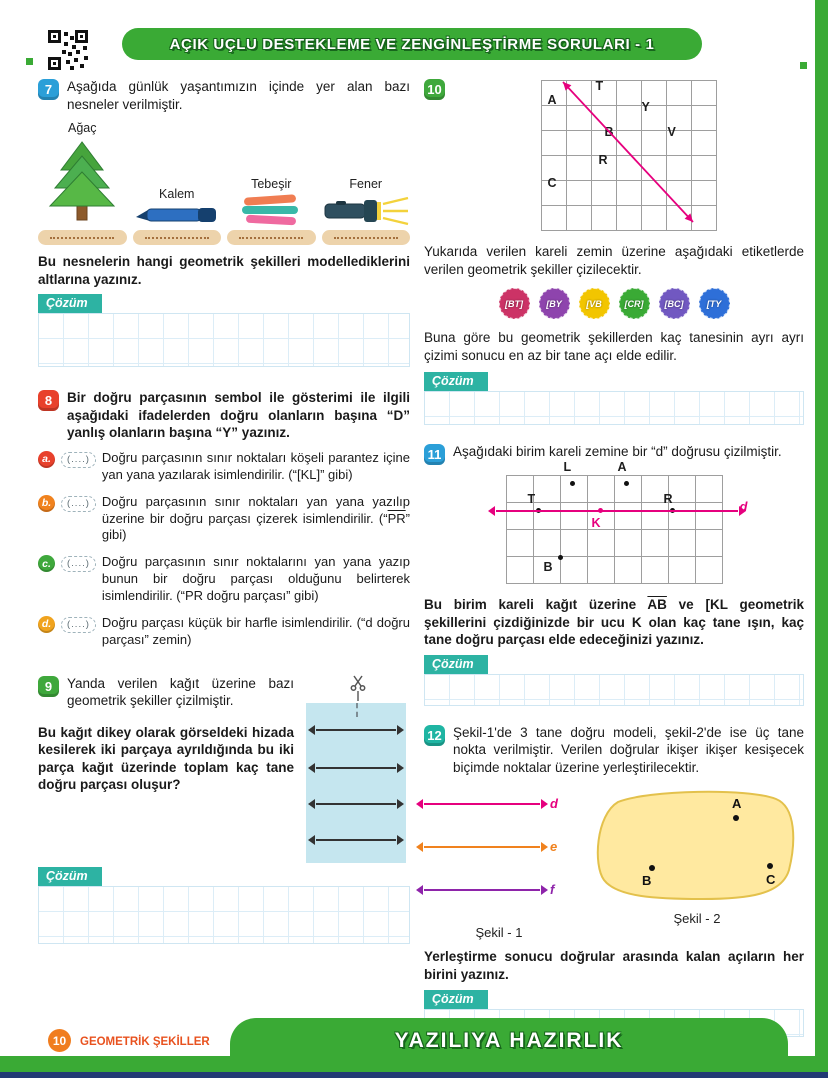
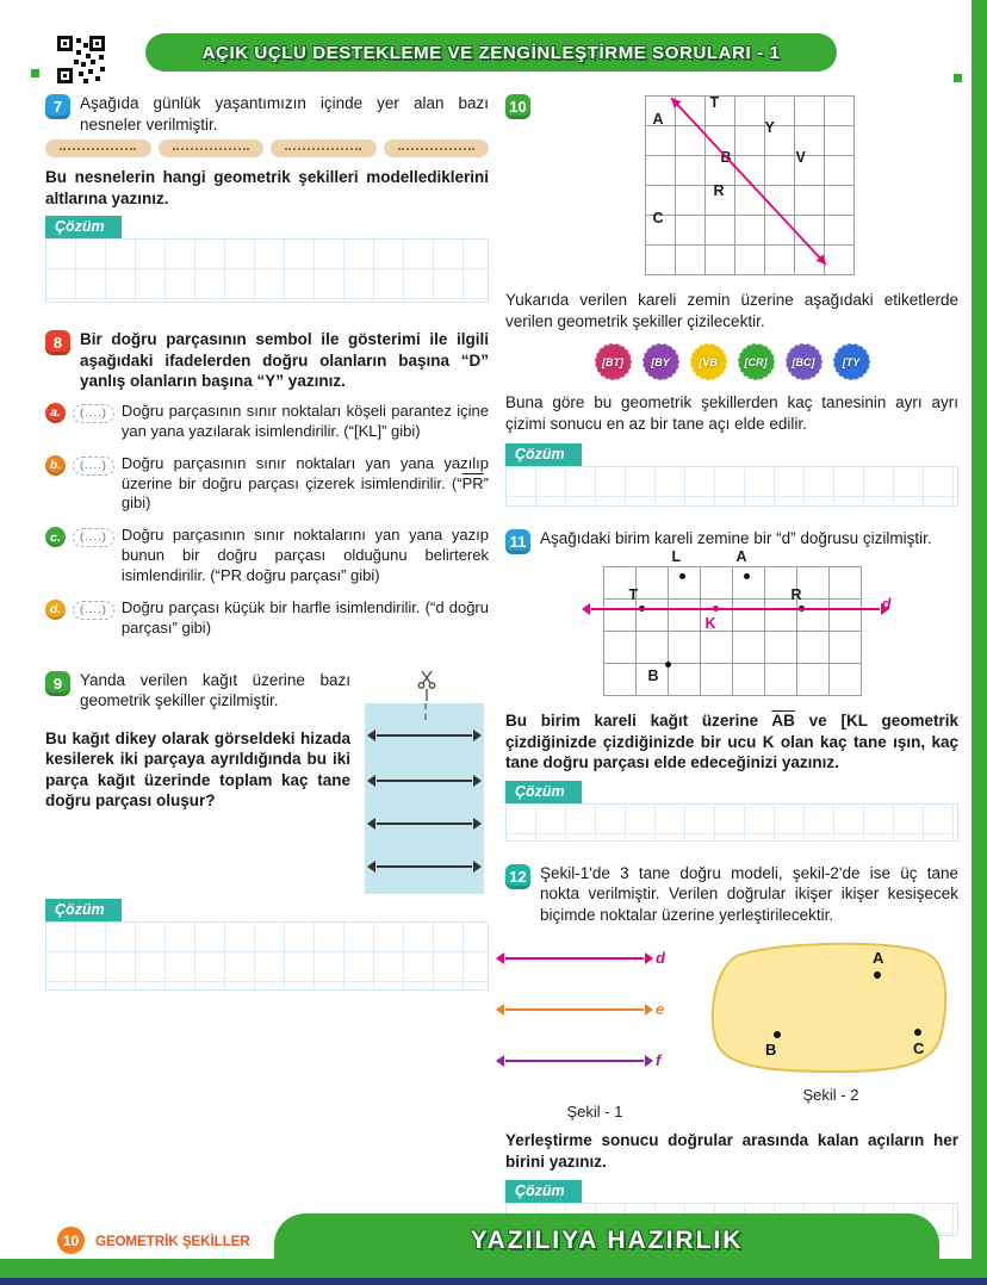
  AÇIK UÇLU DESTEKLEME VE ZENGİNLEŞTİRME SORULARI - 1
  7
  Aşağıda günlük yaşantımızın içinde yer alan bazı nesneler verilmiştir.
- Ağaç
- Kalem
- Tebeşir
- Fener
  Bu nesnelerin hangi geometrik şekilleri modellediklerini altlarına yazınız.
  Çözüm
  8
  Bir doğru parçasının sembol ile gösterimi ile ilgili aşağıdaki ifadelerden doğru olanların başına “D” yanlış olanların başına “Y” yazınız.
  a.
  (....)
  Doğru parçasının sınır noktaları köşeli parantez içine yan yana yazılarak isimlendirilir. (“[KL]” gibi)
  b.
  (....)
  Doğru parçasının sınır noktaları yan yana yazılıp üzerine bir doğru parçası çizerek isimlendirilir. (“PR” gibi)
  c.
  (....)
  Doğru parçasının sınır noktalarını yan yana yazıp bunun bir doğru parçası olduğunu belirterek isimlendirilir. (“PR doğru parçası” gibi)
  d.
  (....)
- Doğru parçası küçük bir harfle isimlendirilir. (“d doğru parçası” zemin)
+ Doğru parçası küçük bir harfle isimlendirilir. (“d doğru parçası” gibi)
  9
  Yanda verilen kağıt üzerine bazı geometrik şekiller çizilmiştir.
  Bu kağıt dikey olarak görseldeki hizada kesilerek iki parçaya ayrıldığında bu iki parça kağıt üzerinde toplam kaç tane doğru parçası oluşur?
  Çözüm
  10
  T
  A
  Y
  V
  R
  C
  Yukarıda verilen kareli zemin üzerine aşağıdaki etiketlerde verilen geometrik şekiller çizilecektir.
  [BT]
  [BY
  [VB
  [CR]
  [BC]
  [TY
  Buna göre bu geometrik şekillerden kaç tanesinin ayrı ayrı çizimi sonucu en az bir tane açı elde edilir.
  Çözüm
  11
  Aşağıdaki birim kareli zemine bir “d” doğrusu çizilmiştir.
  L
  A
  T
  R
  K
  B
  d
- Bu birim kareli kağıt üzerine AB ve [KL geometrik şekillerini çizdiğinizde bir ucu K olan kaç tane ışın, kaç tane doğru parçası elde edeceğinizi yazınız.
+ Bu birim kareli kağıt üzerine AB ve [KL geometrik çizdiğinizde çizdiğinizde bir ucu K olan kaç tane ışın, kaç tane doğru parçası elde edeceğinizi yazınız.
  Çözüm
  12
  Şekil-1'de 3 tane doğru modeli, şekil-2'de ise üç tane nokta verilmiştir. Verilen doğrular ikişer ikişer kesişecek biçimde noktalar üzerine yerleştirilecektir.
  d
  e
  f
  Şekil - 1
  A
  B
  C
  Şekil - 2
  Yerleştirme sonucu doğrular arasında kalan açıların her birini yazınız.
  Çözüm
  YAZILIYA HAZIRLIK
  10
  GEOMETRİK ŞEKİLLER
